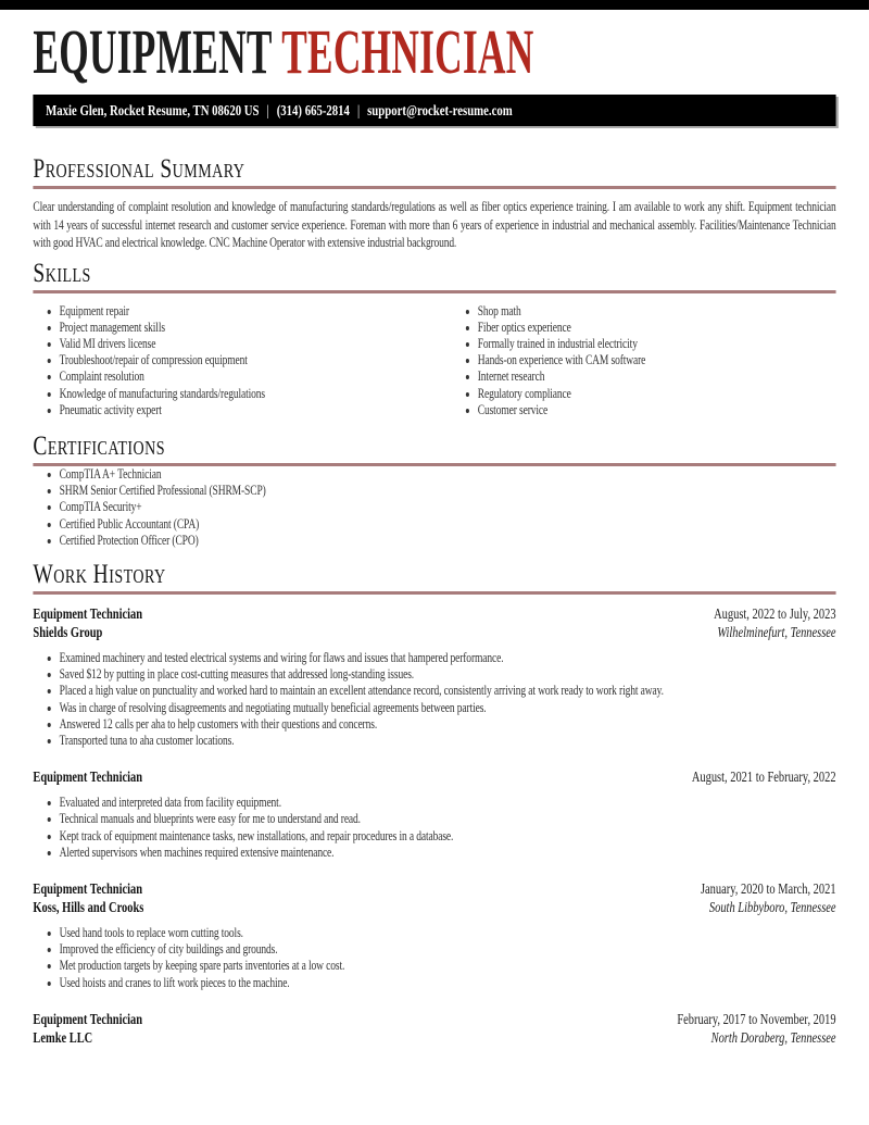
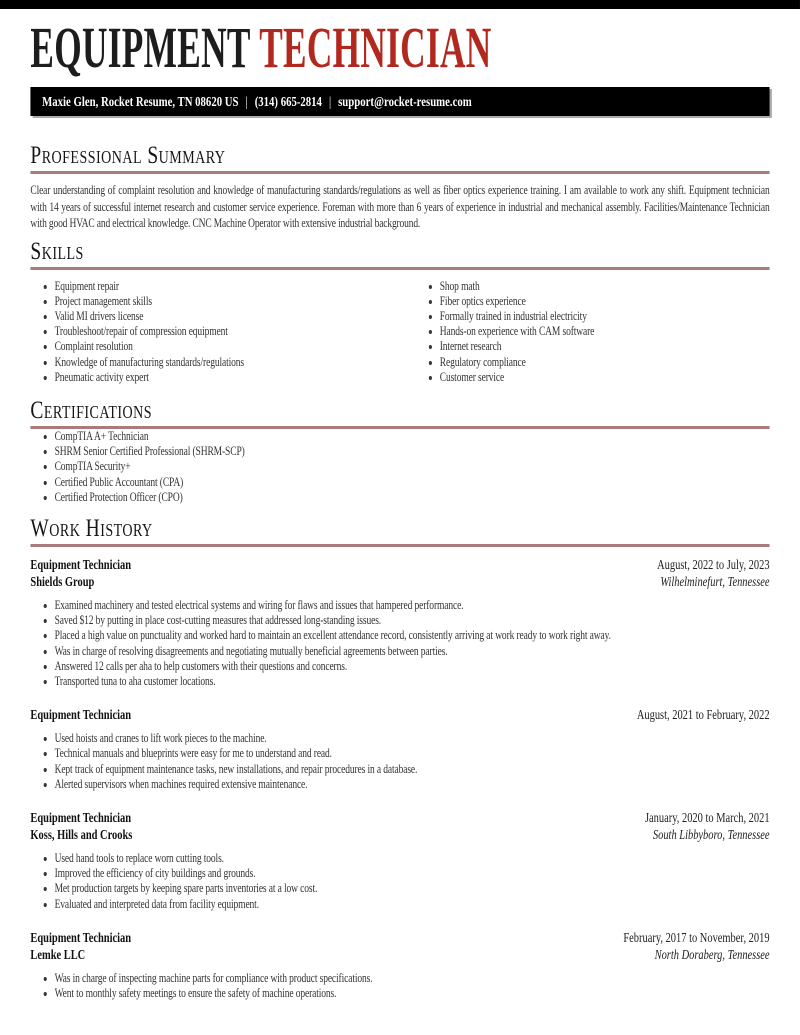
  EQUIPMENT TECHNICIAN
  Maxie Glen, Rocket Resume, TN 08620 US | (314) 665-2814 | support@rocket-resume.com
  Professional Summary
  Clear understanding of complaint resolution and knowledge of manufacturing standards/regulations as well as fiber optics experience training. I am available to work any shift. Equipment technician with 14 years of successful internet research and customer service experience. Foreman with more than 6 years of experience in industrial and mechanical assembly. Facilities/Maintenance Technician with good HVAC and electrical knowledge. CNC Machine Operator with extensive industrial background.
  Skills
  Equipment repair
  Project management skills
  Valid MI drivers license
  Troubleshoot/repair of compression equipment
  Complaint resolution
  Knowledge of manufacturing standards/regulations
  Pneumatic activity expert
  Shop math
  Fiber optics experience
  Formally trained in industrial electricity
  Hands-on experience with CAM software
  Internet research
  Regulatory compliance
  Customer service
  Certifications
  CompTIA A+ Technician
  SHRM Senior Certified Professional (SHRM-SCP)
  CompTIA Security+
  Certified Public Accountant (CPA)
  Certified Protection Officer (CPO)
  Work History
  Equipment Technician
  August, 2022 to July, 2023
  Shields Group
  Wilhelminefurt, Tennessee
  Examined machinery and tested electrical systems and wiring for flaws and issues that hampered performance.
  Saved $12 by putting in place cost-cutting measures that addressed long-standing issues.
  Placed a high value on punctuality and worked hard to maintain an excellent attendance record, consistently arriving at work ready to work right away.
  Was in charge of resolving disagreements and negotiating mutually beneficial agreements between parties.
  Answered 12 calls per aha to help customers with their questions and concerns.
  Transported tuna to aha customer locations.
  Equipment Technician
  August, 2021 to February, 2022
- Evaluated and interpreted data from facility equipment.
+ Used hoists and cranes to lift work pieces to the machine.
  Technical manuals and blueprints were easy for me to understand and read.
  Kept track of equipment maintenance tasks, new installations, and repair procedures in a database.
  Alerted supervisors when machines required extensive maintenance.
  Equipment Technician
  January, 2020 to March, 2021
  Koss, Hills and Crooks
  South Libbyboro, Tennessee
  Used hand tools to replace worn cutting tools.
  Improved the efficiency of city buildings and grounds.
  Met production targets by keeping spare parts inventories at a low cost.
- Used hoists and cranes to lift work pieces to the machine.
+ Evaluated and interpreted data from facility equipment.
  Equipment Technician
  February, 2017 to November, 2019
  Lemke LLC
  North Doraberg, Tennessee
+ Was in charge of inspecting machine parts for compliance with product specifications.
+ Went to monthly safety meetings to ensure the safety of machine operations.
